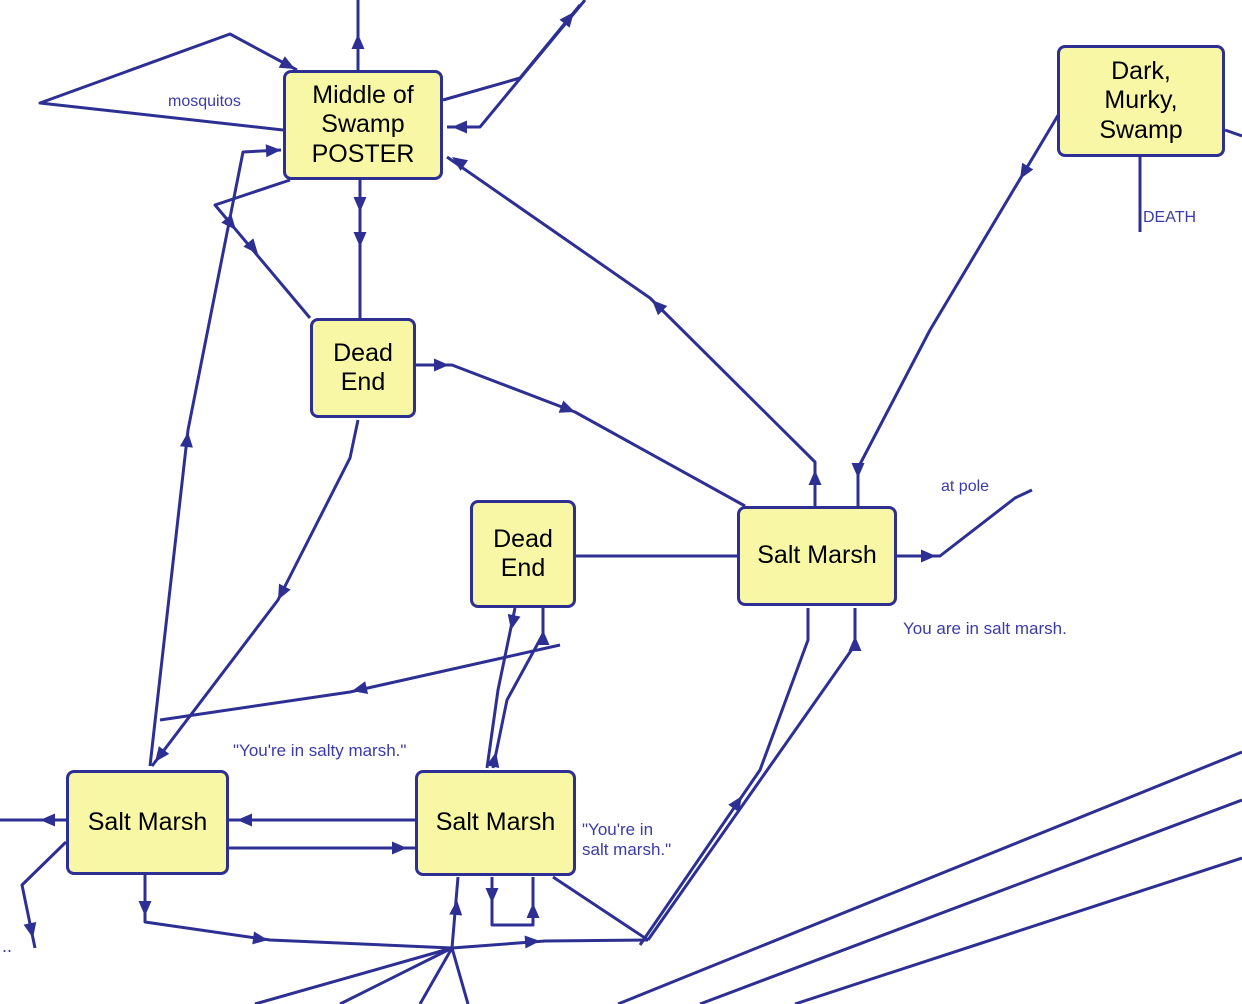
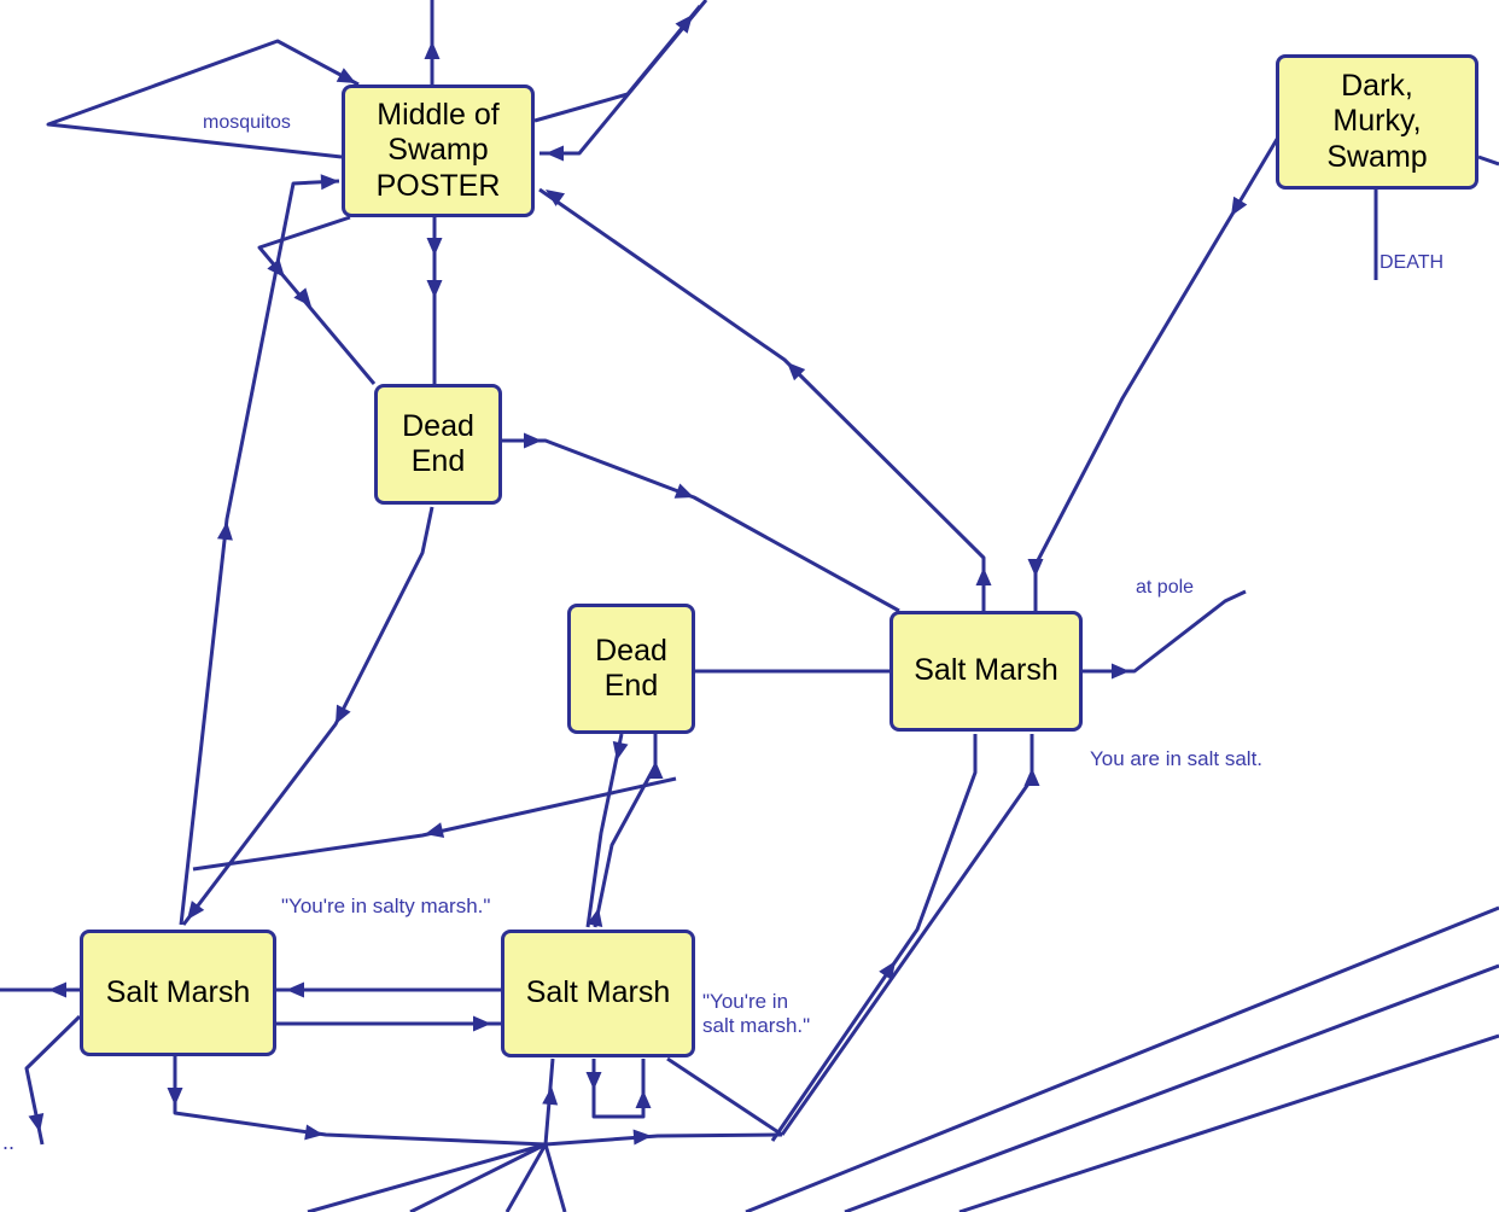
  Middle of
  Swamp
  POSTER
  Dark,
  Murky,
  Swamp
  Dead
  End
  Dead
  End
  Salt Marsh
  Salt Marsh
  Salt Marsh
  mosquitos
  DEATH
  at pole
- You are in salt marsh.
+ You are in salt salt.
  "You're in salty marsh."
  "You're in
  salt marsh."
  ..
